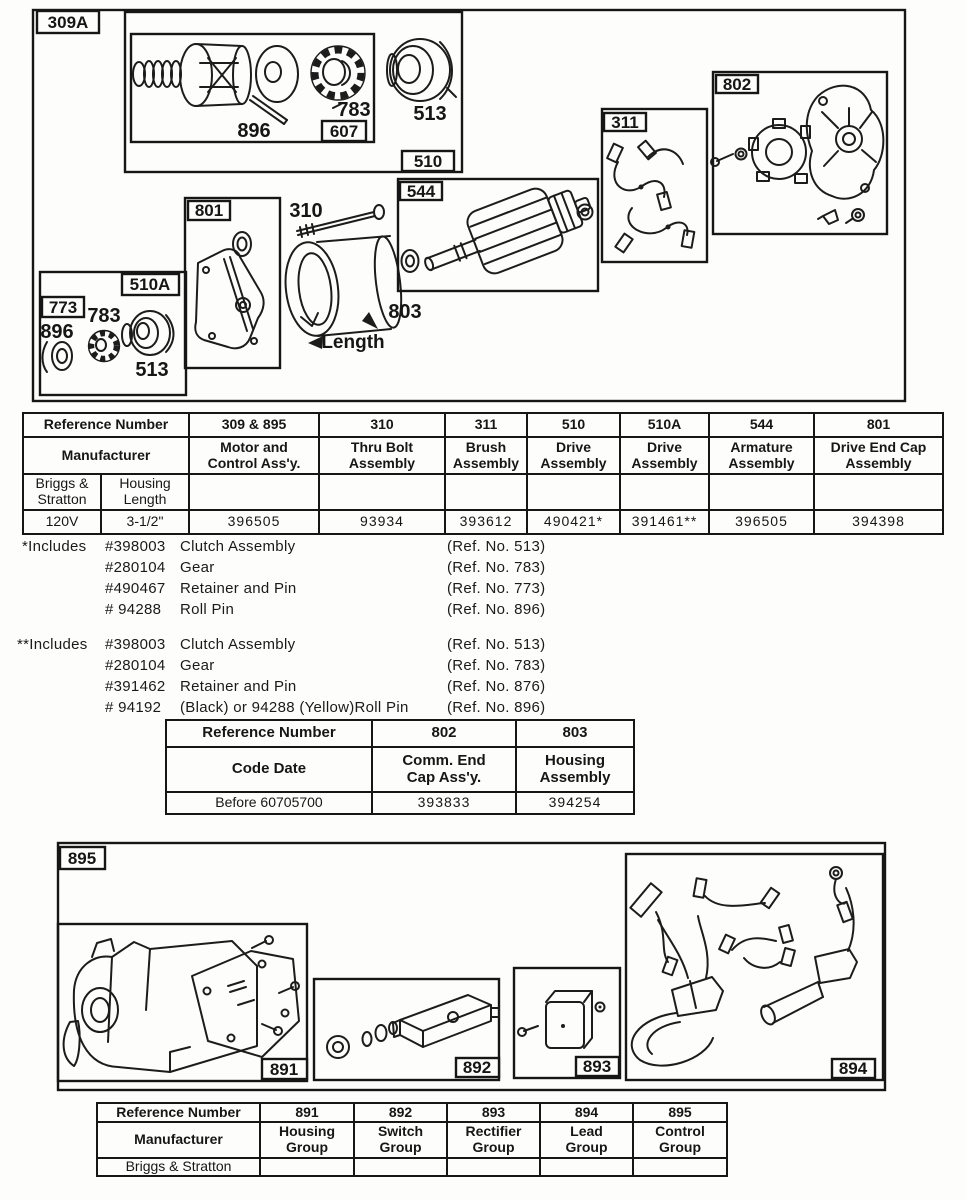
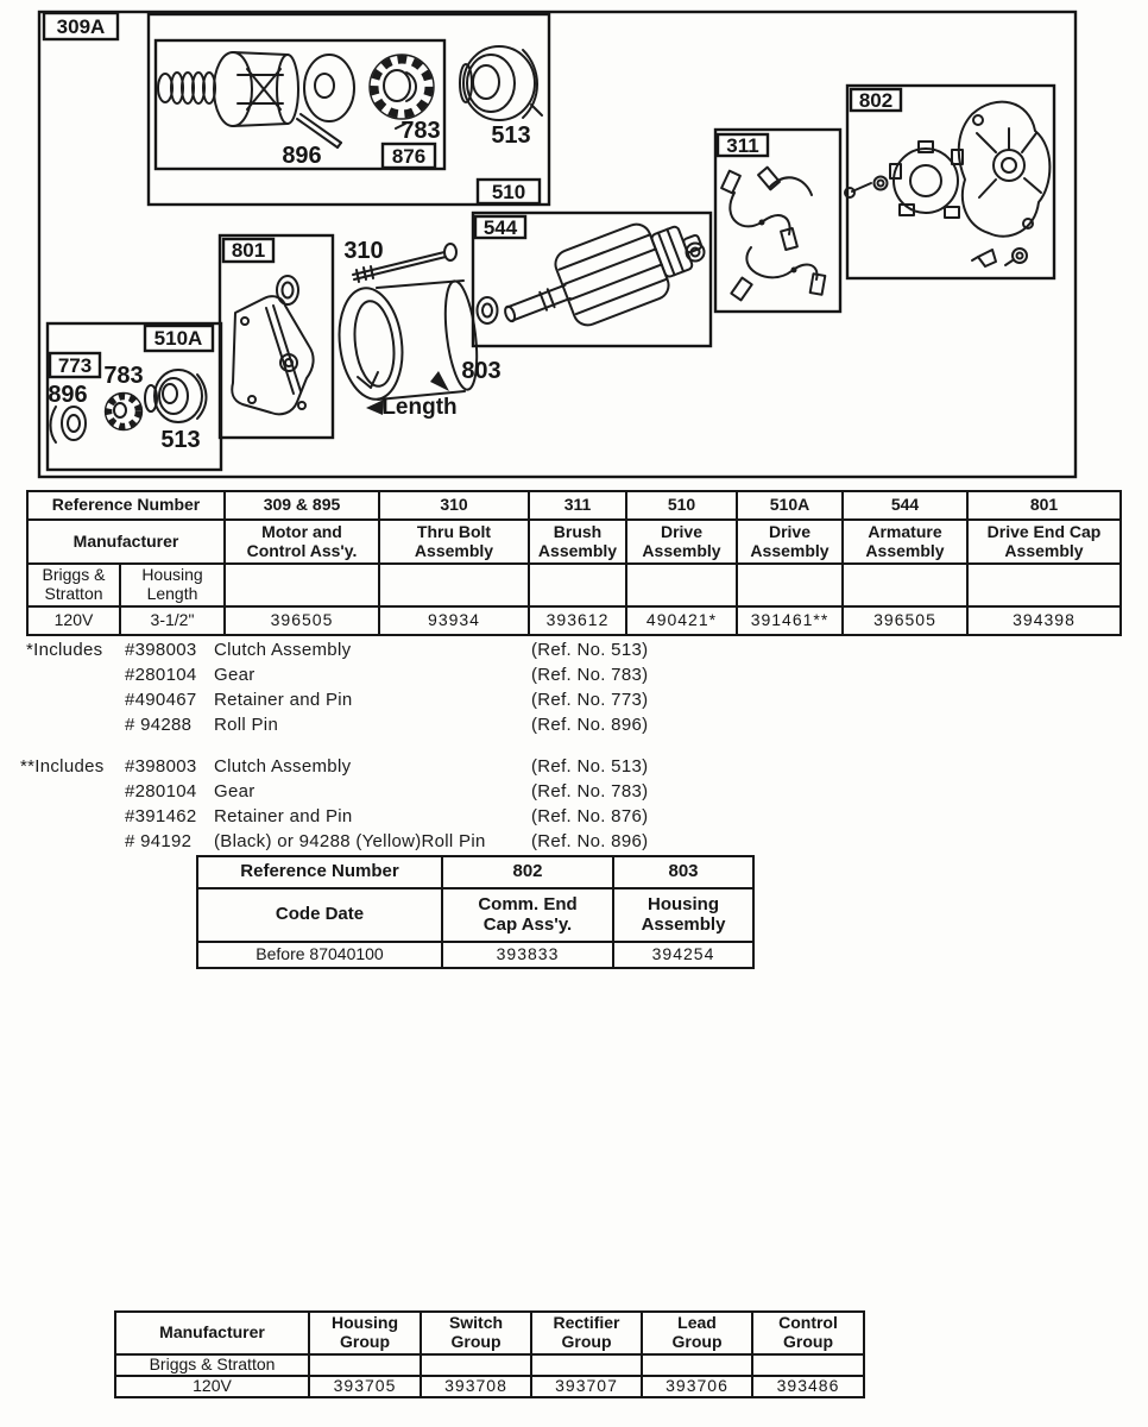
  309A
  896
  783
  513
- 607
+ 876
  510
  801
  310
  803
  Length
  544
  311
  802
  510A
  773
  896
  783
  513
  Reference Number	309 & 895	310	311	510	510A	544	801
  Manufacturer	Motor andControl Ass'y.	Thru BoltAssembly	BrushAssembly	DriveAssembly	DriveAssembly	ArmatureAssembly	Drive End CapAssembly
  Briggs &Stratton	HousingLength
  120V	3-1/2"	396505	93934	393612	490421*	391461**	396505	394398
  *Includes
  #398003
  Clutch Assembly
  (Ref. No. 513)
  #280104
  Gear
  (Ref. No. 783)
  #490467
  Retainer and Pin
  (Ref. No. 773)
  # 94288
  Roll Pin
  (Ref. No. 896)
  **Includes
  #398003
  Clutch Assembly
  (Ref. No. 513)
  #280104
  Gear
  (Ref. No. 783)
  #391462
  Retainer and Pin
  (Ref. No. 876)
  # 94192
  (Black) or 94288 (Yellow)Roll Pin
  (Ref. No. 896)
  Reference Number	802	803
  Code Date	Comm. EndCap Ass'y.	HousingAssembly
- Before 60705700	393833	394254
+ Before 87040100	393833	394254
- 895
- 891
- 892
- 893
- 894
- Reference Number	891	892	893	894	895
  Manufacturer	HousingGroup	SwitchGroup	RectifierGroup	LeadGroup	ControlGroup
  Briggs & Stratton
+ 120V	393705	393708	393707	393706	393486
